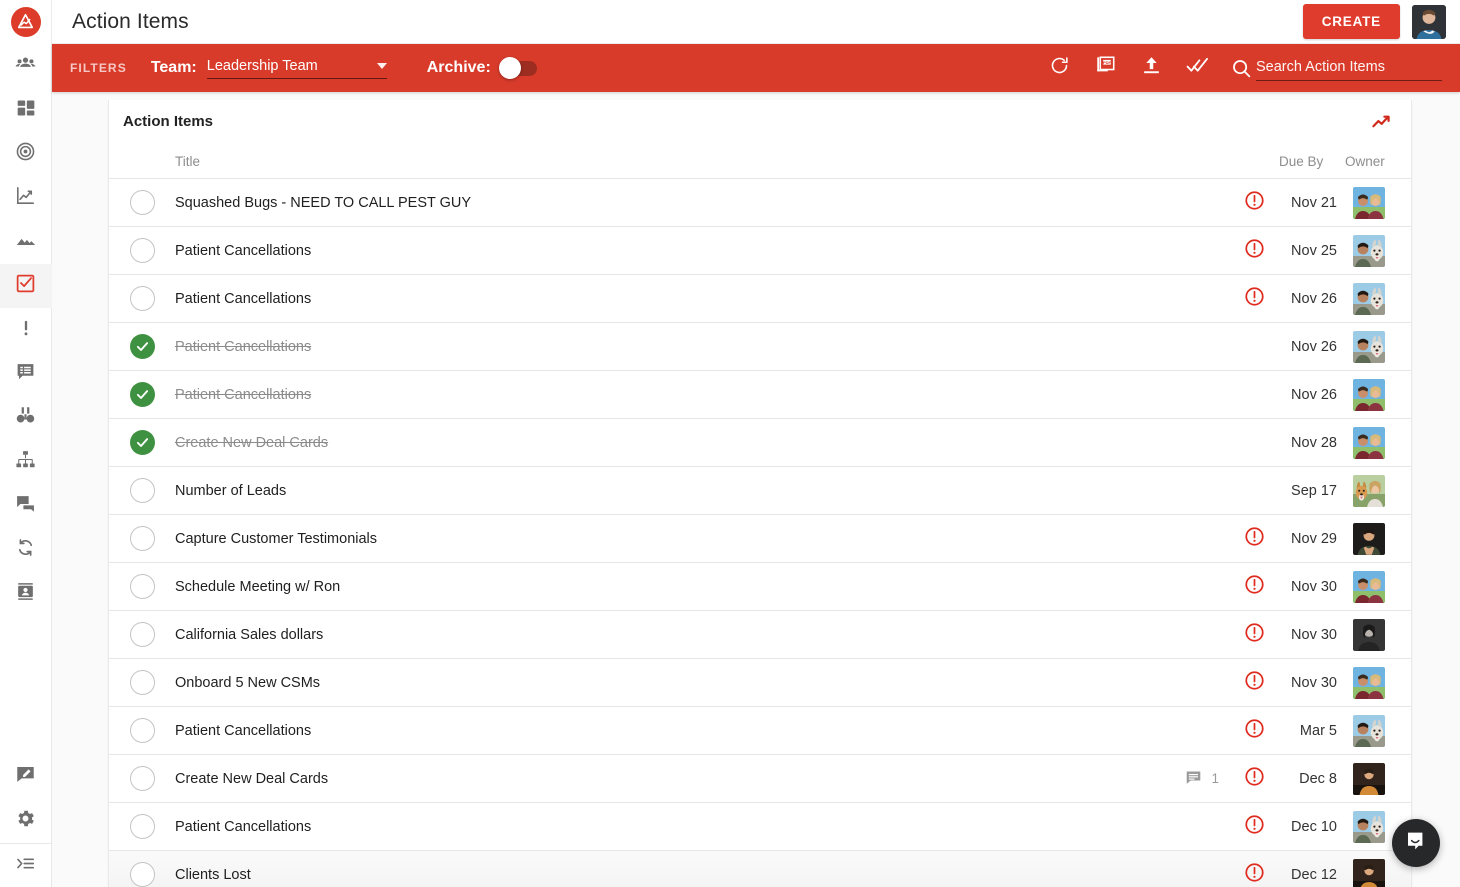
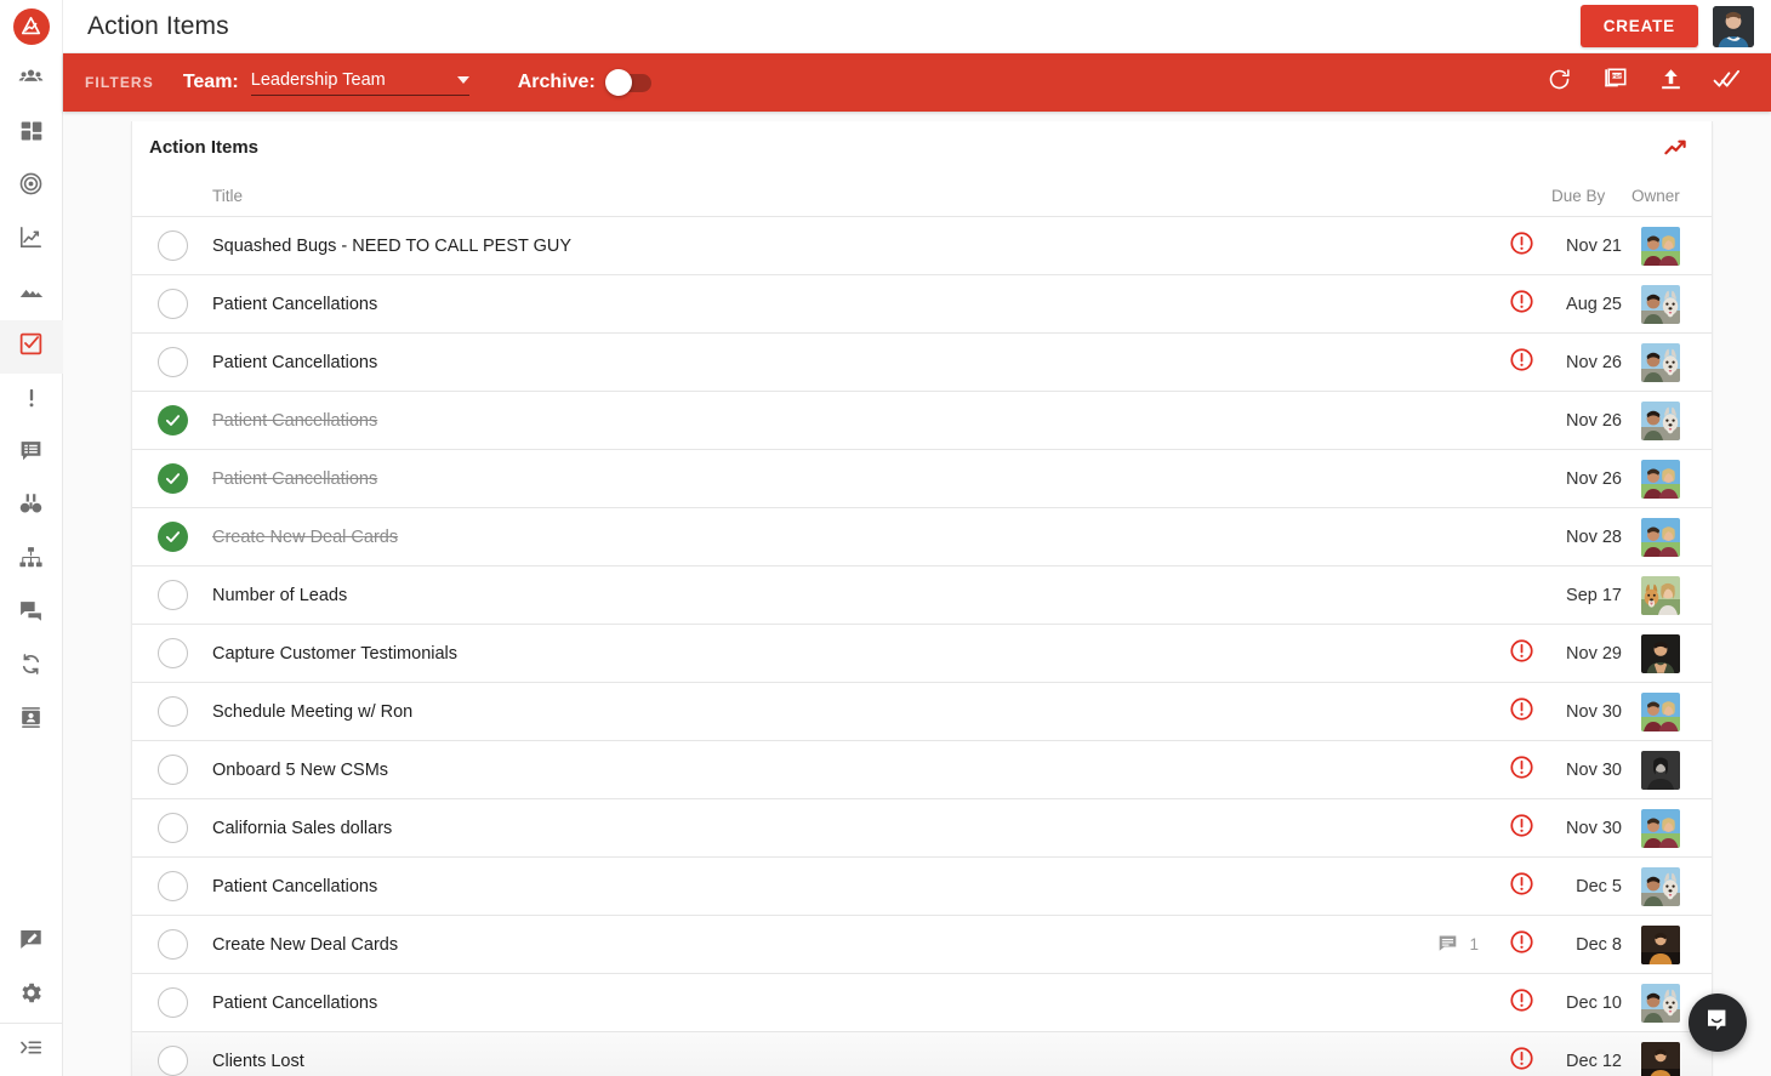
  Action Items
  CREATE
  FILTERS
  Team:
  Leadership Team
  Archive:
- Search Action Items
  Action Items
  Title
  Due By
  Owner
  Squashed Bugs - NEED TO CALL PEST GUY
  Nov 21
  Patient Cancellations
- Nov 25
+ Aug 25
  Patient Cancellations
  Nov 26
  Patient Cancellations
  Nov 26
  Patient Cancellations
  Nov 26
  Create New Deal Cards
  Nov 28
  Number of Leads
  Sep 17
  Capture Customer Testimonials
  Nov 29
  Schedule Meeting w/ Ron
  Nov 30
- California Sales dollars
+ Onboard 5 New CSMs
  Nov 30
- Onboard 5 New CSMs
+ California Sales dollars
  Nov 30
  Patient Cancellations
- Mar 5
+ Dec 5
  Create New Deal Cards
  1
  Dec 8
  Patient Cancellations
  Dec 10
  Clients Lost
  Dec 12
